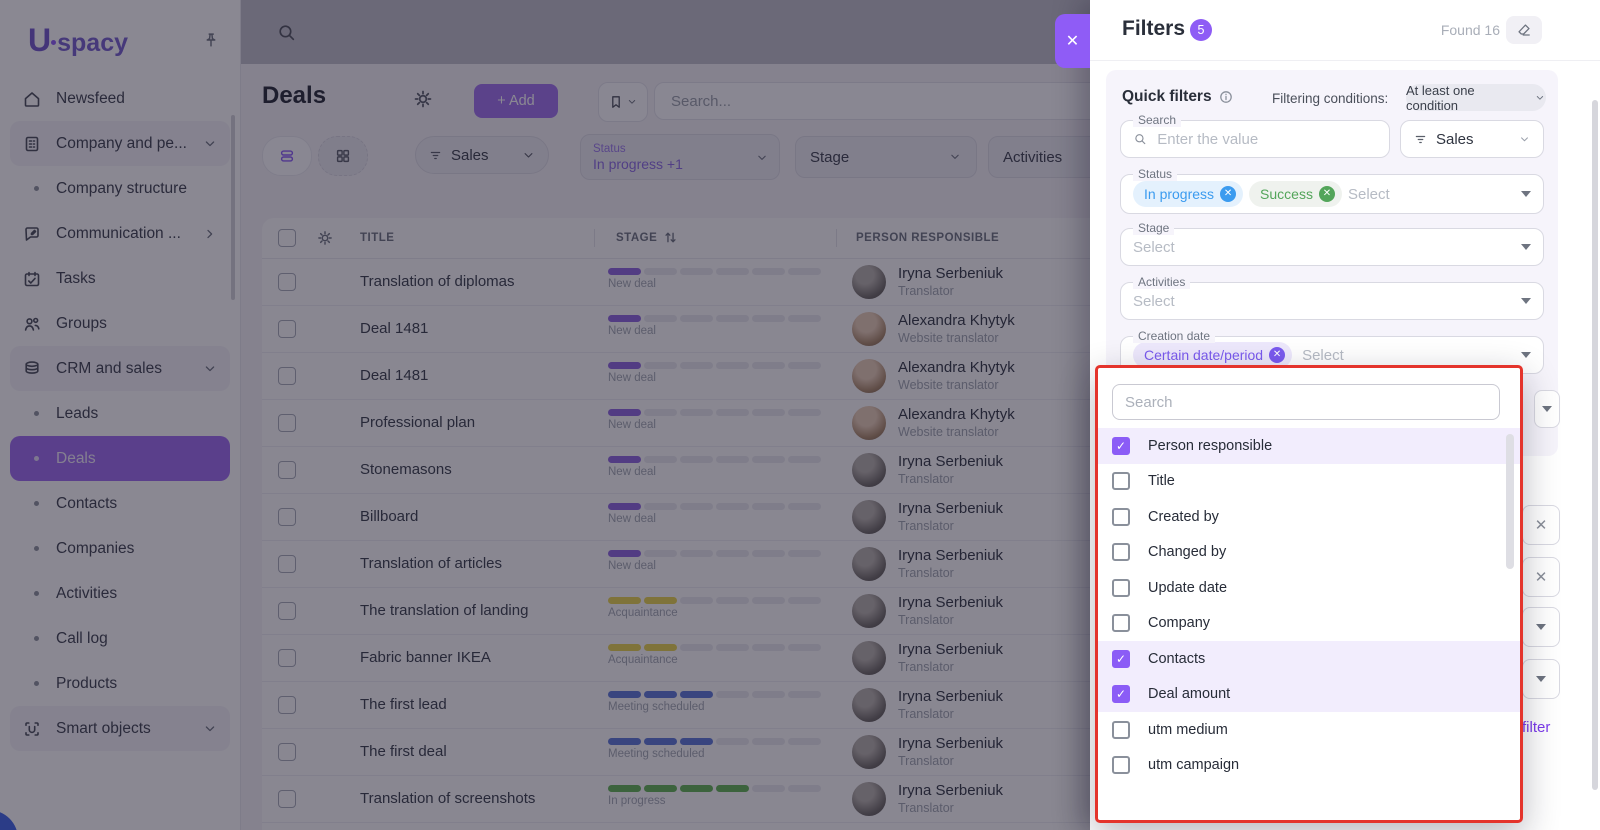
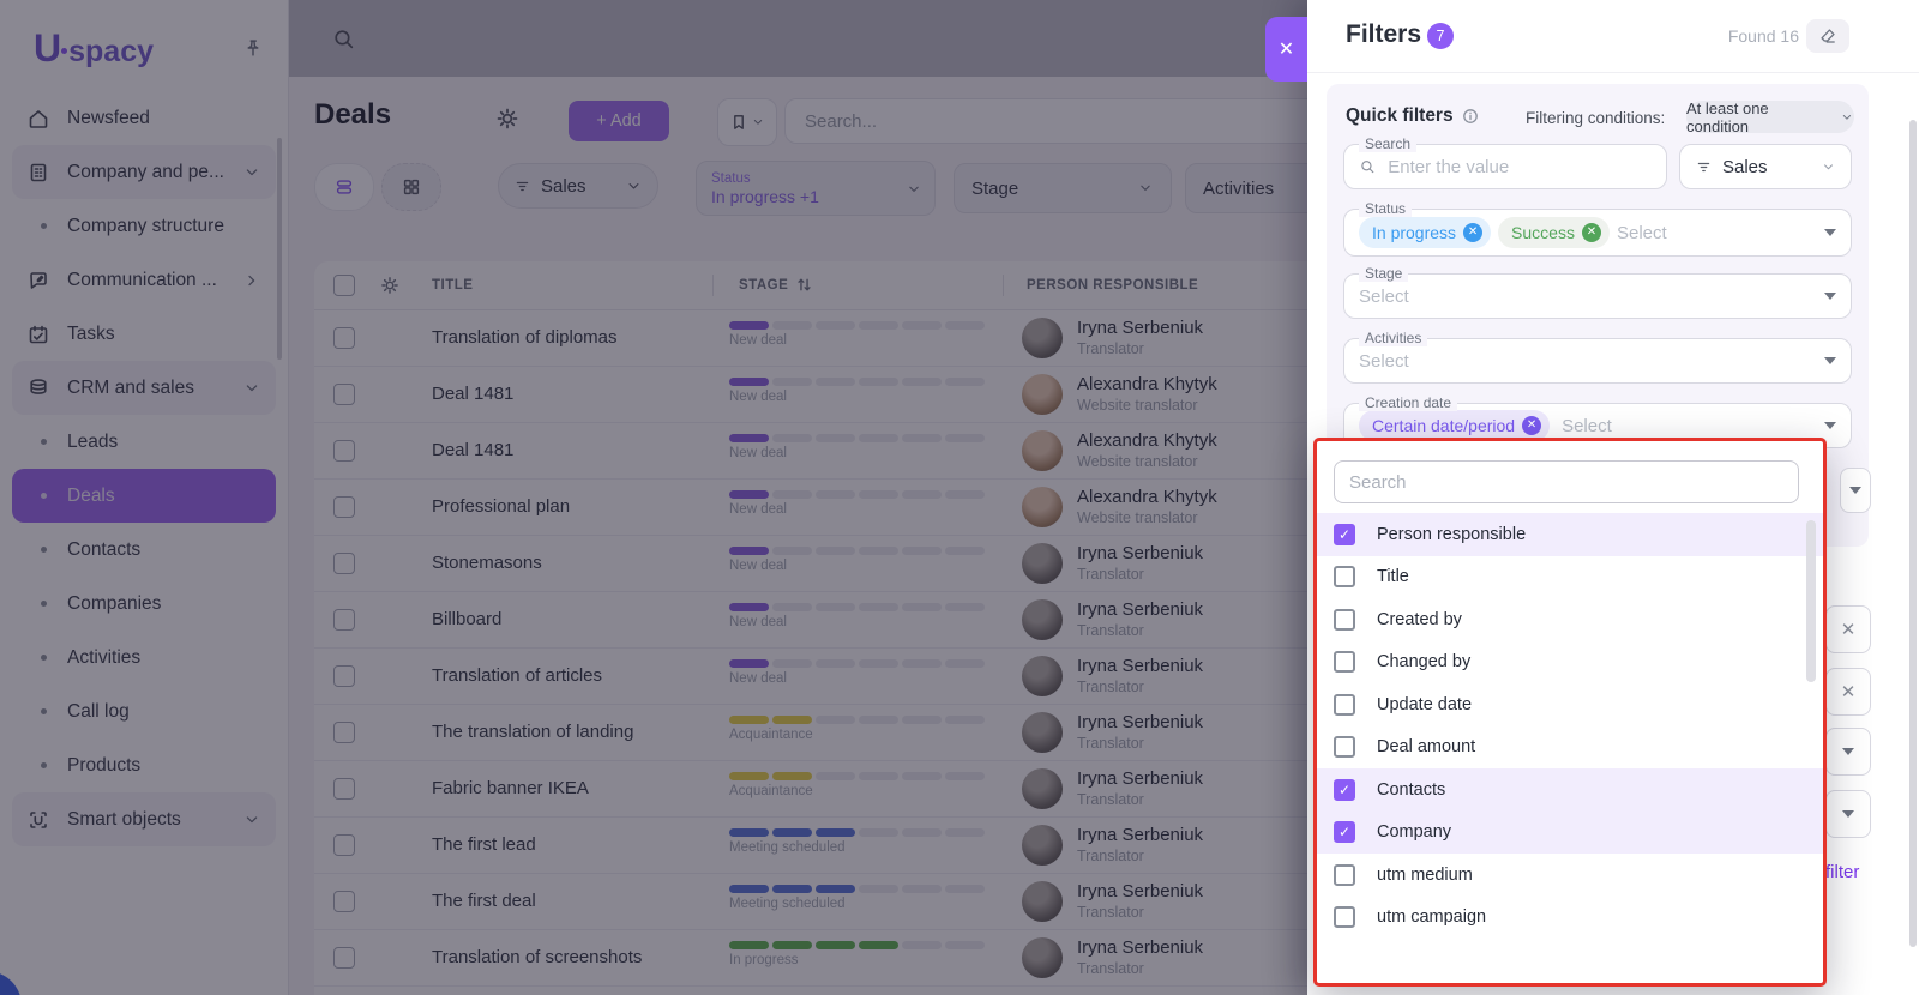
  U
  spacy
  Newsfeed
  Company and pe...
  Company structure
  Communication ...
  Tasks
- Groups
  CRM and sales
  Leads
  Deals
  Contacts
  Companies
  Activities
  Call log
  Products
  Smart objects
  Deals
  + Add
  Search...
  Sales
  Status
  In progress +1
  Stage
  Activities
  TITLE
  STAGE
  PERSON RESPONSIBLE
  Translation of diplomas
  New deal
  Iryna Serbeniuk
  Translator
  Deal 1481
  New deal
  Alexandra Khytyk
  Website translator
  Deal 1481
  New deal
  Alexandra Khytyk
  Website translator
  Professional plan
  New deal
  Alexandra Khytyk
  Website translator
  Stonemasons
  New deal
  Iryna Serbeniuk
  Translator
  Billboard
  New deal
  Iryna Serbeniuk
  Translator
  Translation of articles
  New deal
  Iryna Serbeniuk
  Translator
  The translation of landing
  Acquaintance
  Iryna Serbeniuk
  Translator
  Fabric banner IKEA
  Acquaintance
  Iryna Serbeniuk
  Translator
  The first lead
  Meeting scheduled
  Iryna Serbeniuk
  Translator
  The first deal
  Meeting scheduled
  Iryna Serbeniuk
  Translator
  Translation of screenshots
  In progress
  Iryna Serbeniuk
  Translator
  ✕
  Filters
- 5
+ 7
  Found 16
  Quick filters
  Filtering conditions:
  At least one condition
  Search
  Enter the value
  Sales
  Status
  In progress
  ✕
  Success
  ✕
  Select
  Stage
  Select
  Activities
  Select
  Creation date
  Certain date/period
  ✕
  Select
  ✕
  ✕
  filter
  Search
  ✓
  Person responsible
  Title
  Created by
  Changed by
  Update date
- Company
+ Deal amount
  ✓
  Contacts
  ✓
- Deal amount
+ Company
  utm medium
  utm campaign
